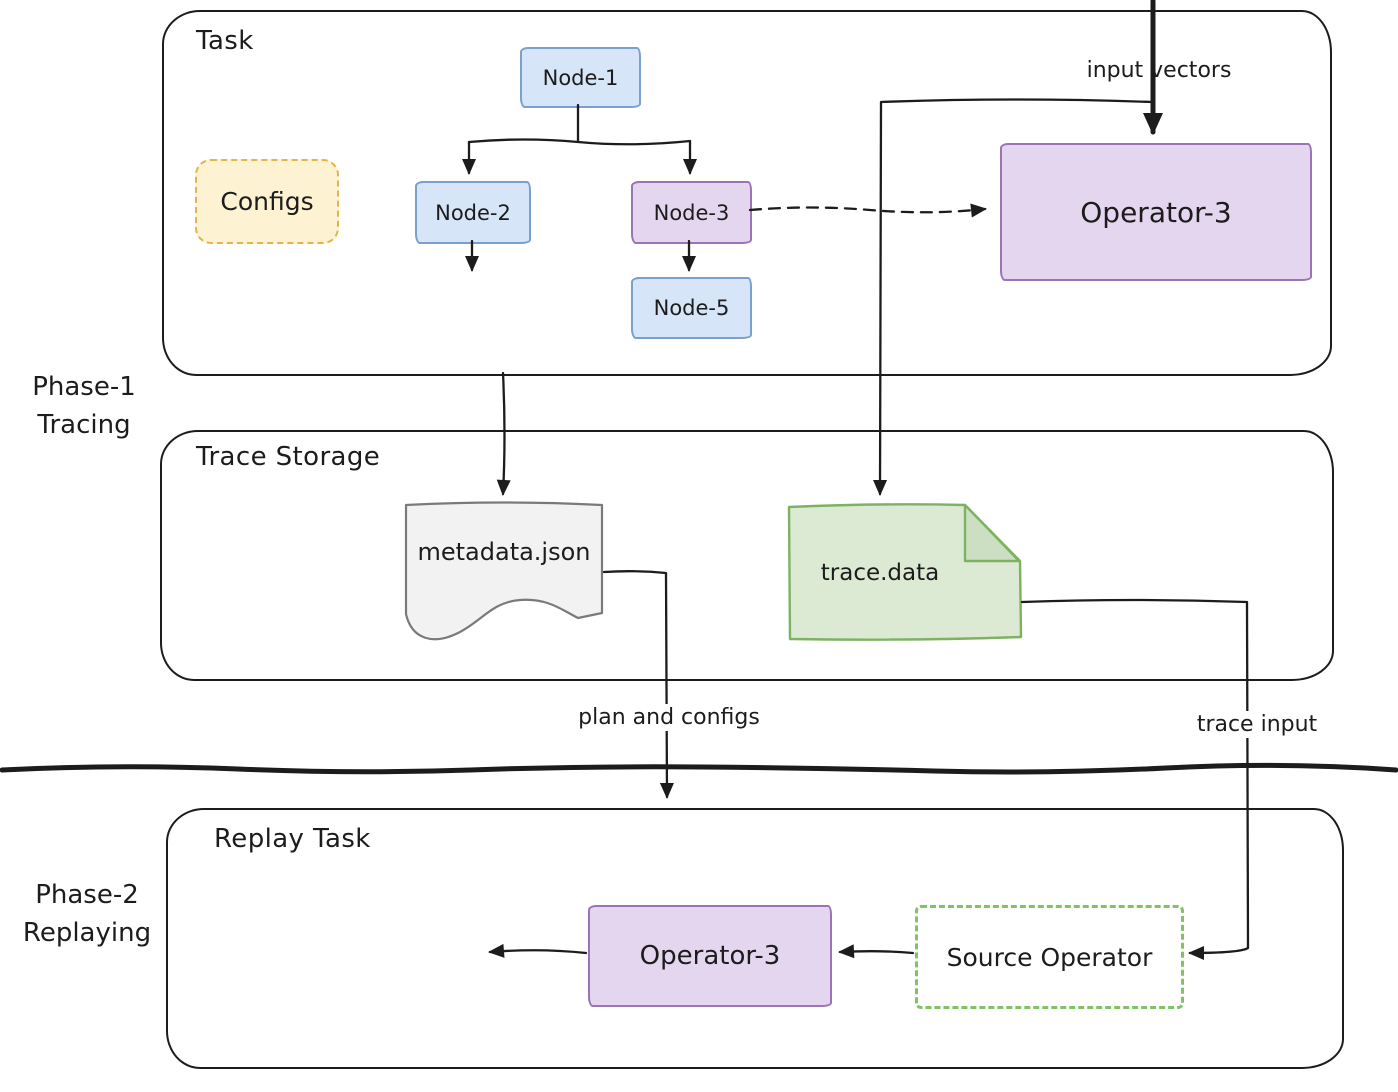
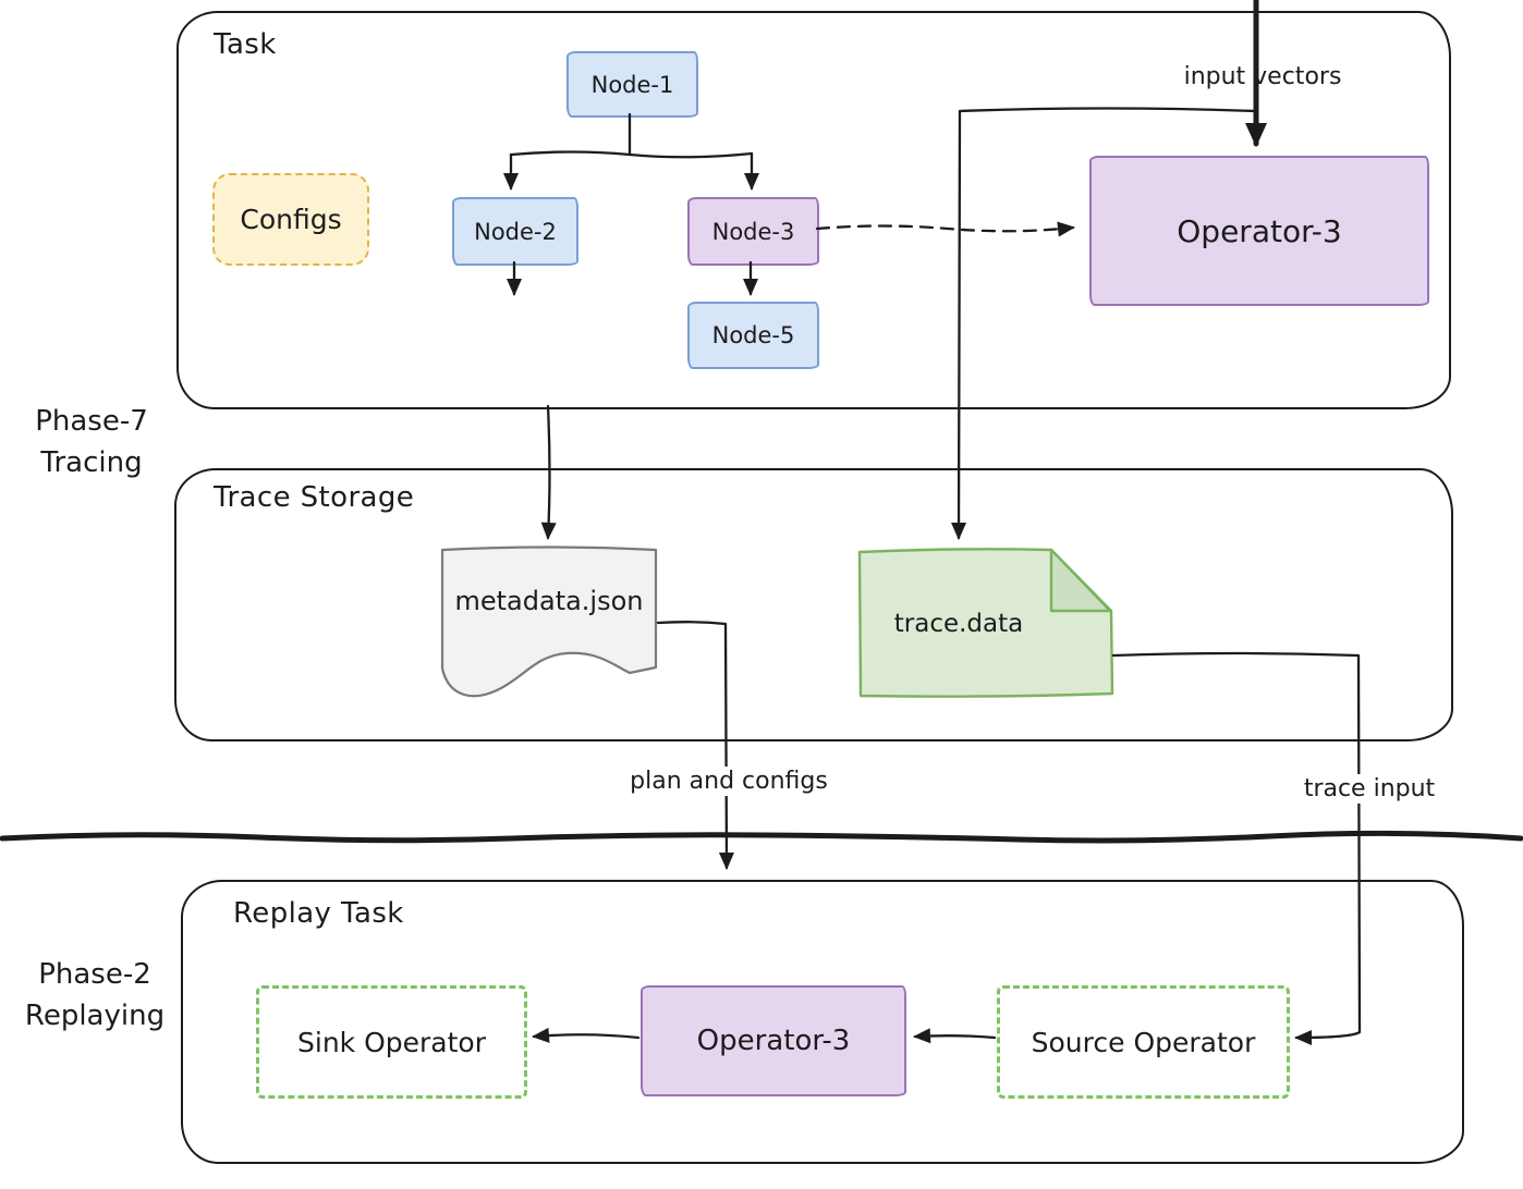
  Task
  Trace Storage
  Replay Task
- Phase-1
+ Phase-7
  Tracing
  Phase-2
  Replaying
  Node-1
  Node-2
  Node-3
  Node-5
  Configs
  Operator-3
+ Sink Operator
  Operator-3
  Source Operator
  metadata.json
  trace.data
  input vectors
  plan and configs
  trace input
